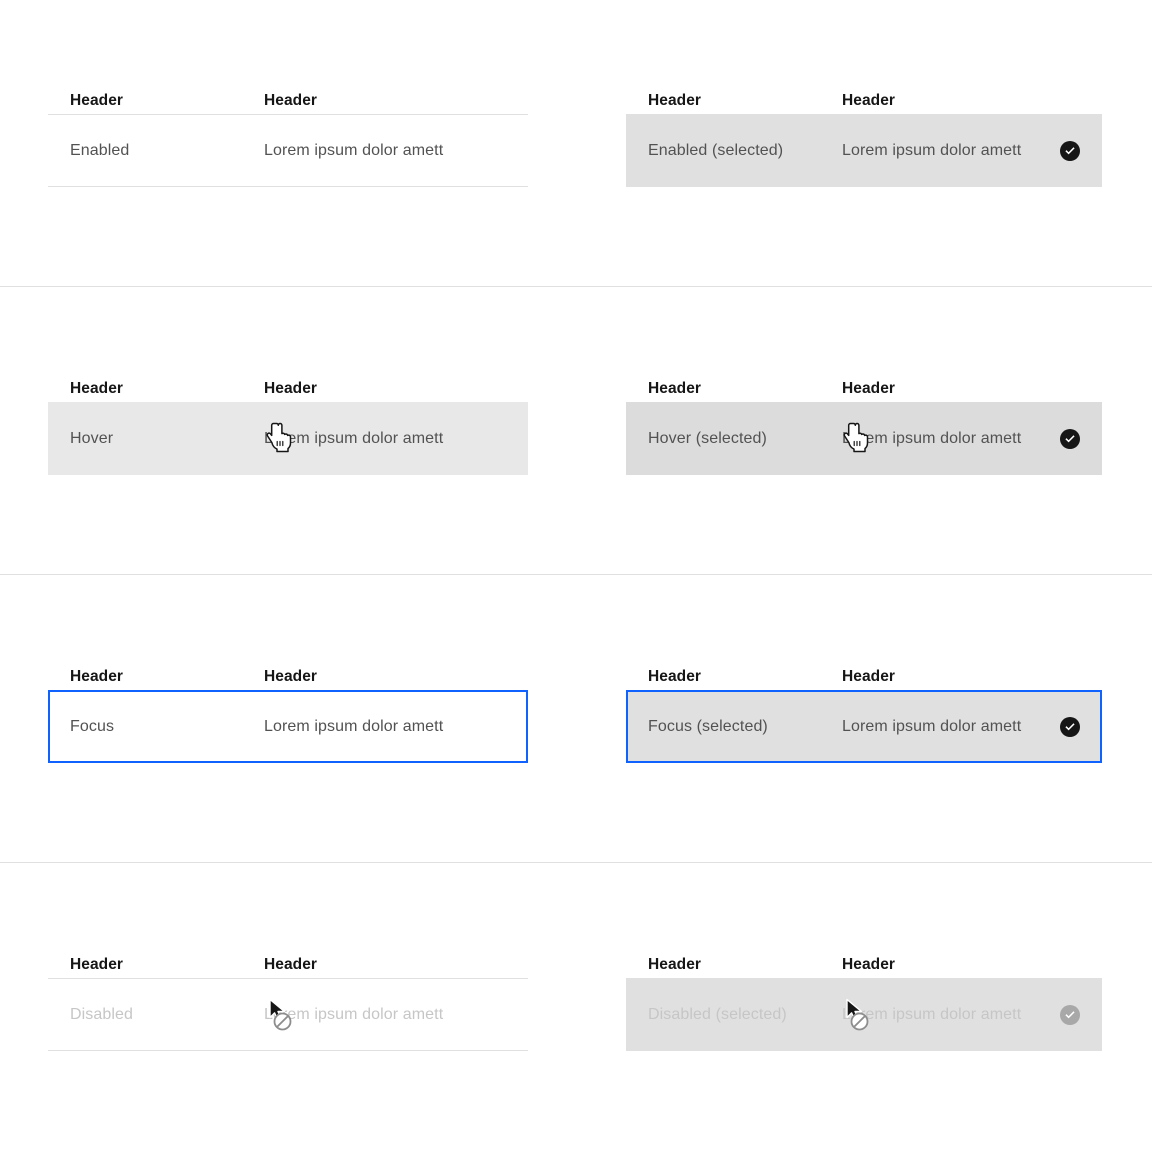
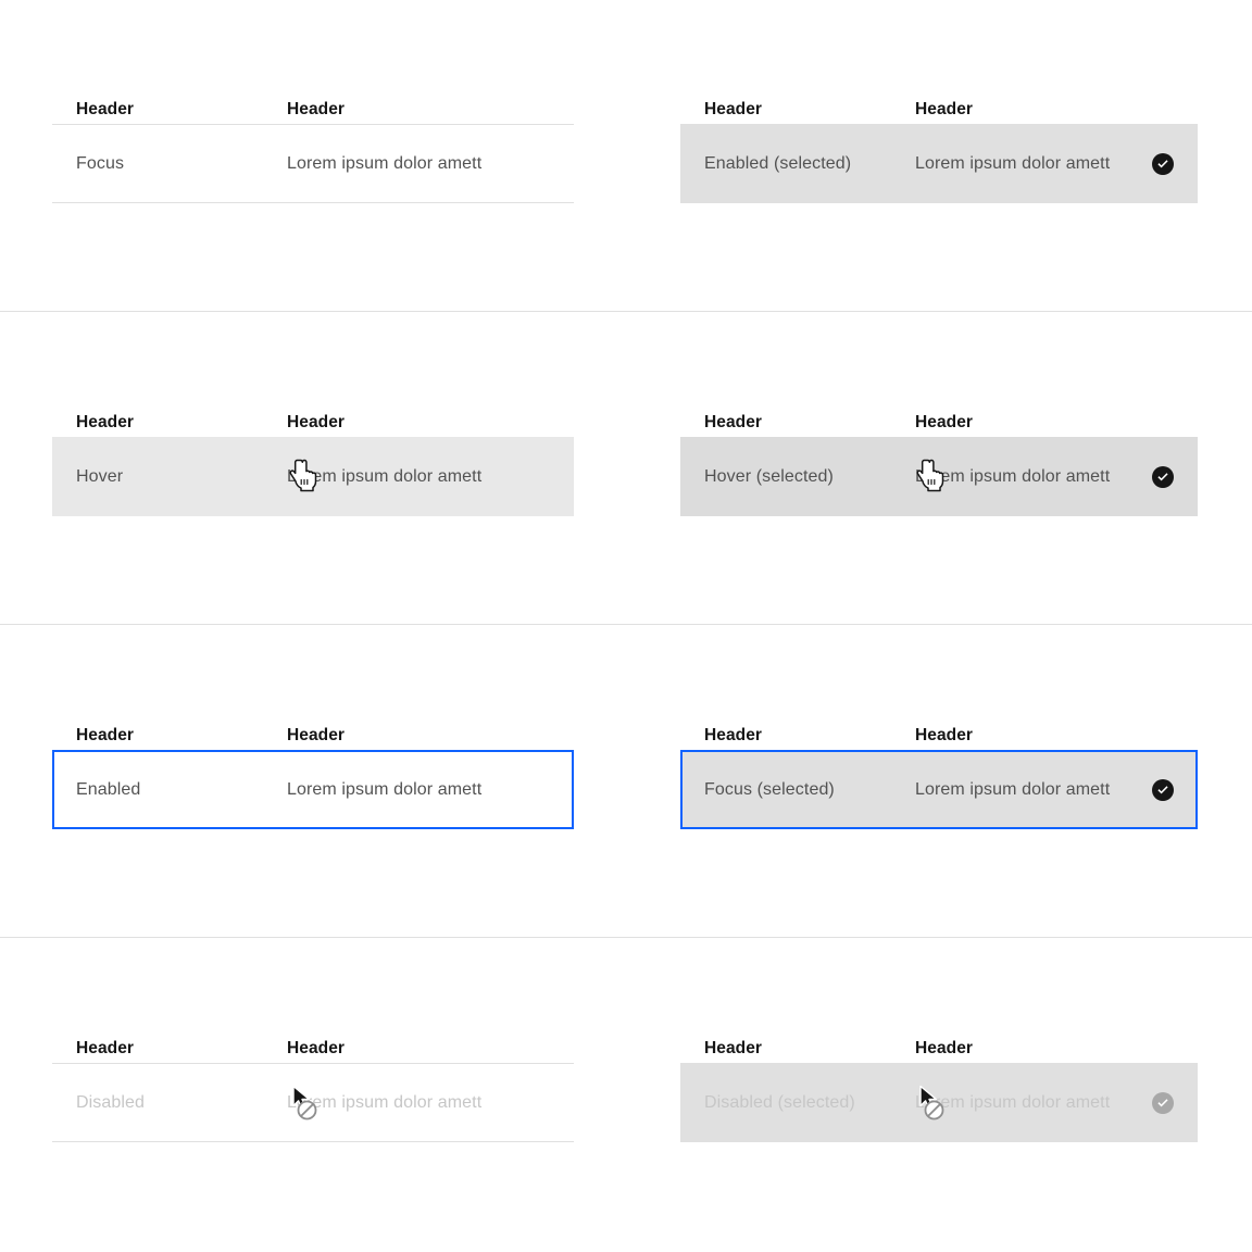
  Header
  Header
- Enabled
+ Focus
  Lorem ipsum dolor amett
  Header
  Header
  Enabled (selected)
  Lorem ipsum dolor amett
  Header
  Header
  Hover
  em ipsum dolor amett
  Header
  Header
  Hover (selected)
  em ipsum dolor amett
  Header
  Header
- Focus
+ Enabled
  Lorem ipsum dolor amett
  Header
  Header
  Focus (selected)
  Lorem ipsum dolor amett
  Header
  Header
  Disabled
  Lem ipsum dolor amett
  Header
  Header
  Disabled (selected)
  em ipsum dolor amett
